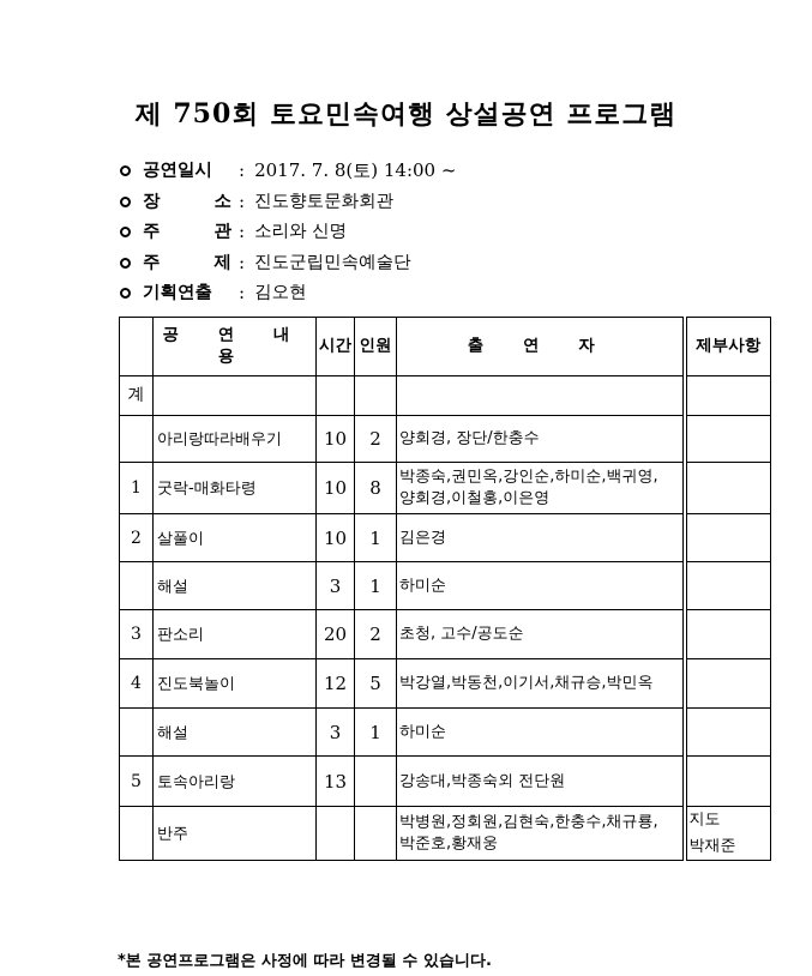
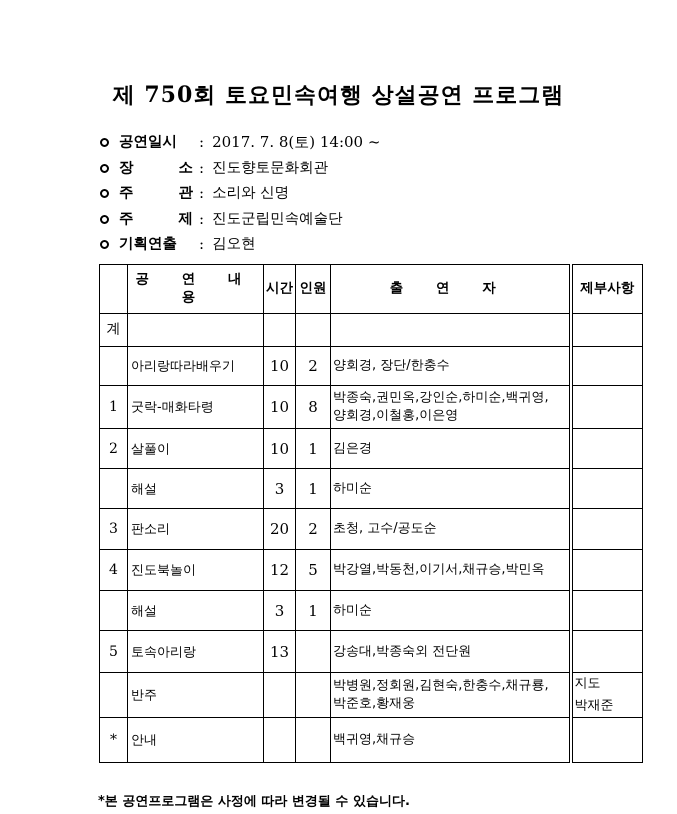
  제 750회 토요민속여행 상설공연 프로그램
  공연일시
  :
  2017. 7. 8(토) 14:00 ~
  장 소
  :
  진도향토문화회관
  주 관
  :
  소리와 신명
  주 제
  :
  진도군립민속예술단
  기획연출
  :
  김오현
  	공 연 내 용	시간	인원	출 연 자	제부사항
  계
  	아리랑따라배우기	10	2	양회경, 장단/한충수
  1	굿락-매화타령	10	8	박종숙,권민옥,강인순,하미순,백귀영, 양회경,이철홍,이은영
  2	살풀이	10	1	김은경
  	해설	3	1	하미순
  3	판소리	20	2	초청, 고수/공도순
  4	진도북놀이	12	5	박강열,박동천,이기서,채규승,박민옥
  	해설	3	1	하미순
  5	토속아리랑	13		강송대,박종숙외 전단원
  	반주			박병원,정회원,김현숙,한충수,채규룡, 박준호,황재웅	지도 박재준
+ *	안내			백귀영,채규승
  *본 공연프로그램은 사정에 따라 변경될 수 있습니다.
